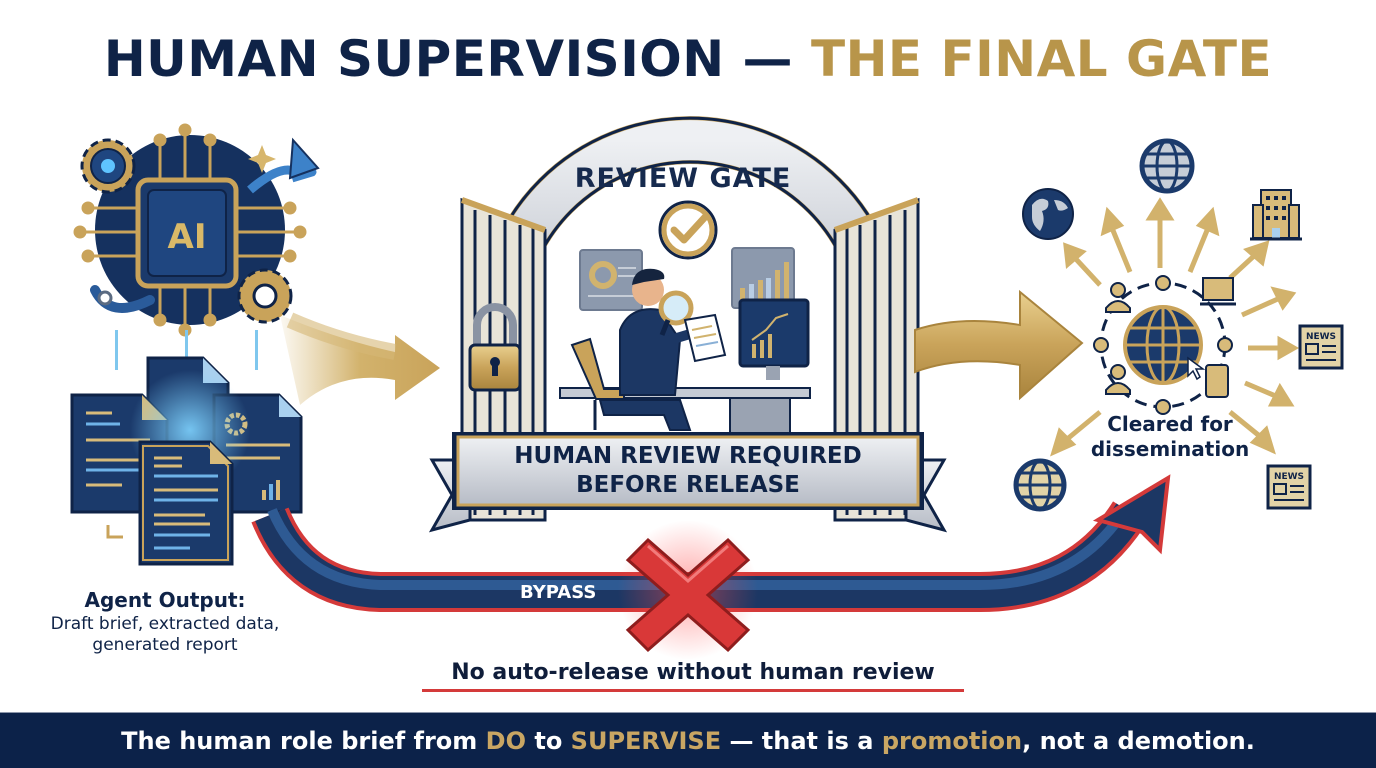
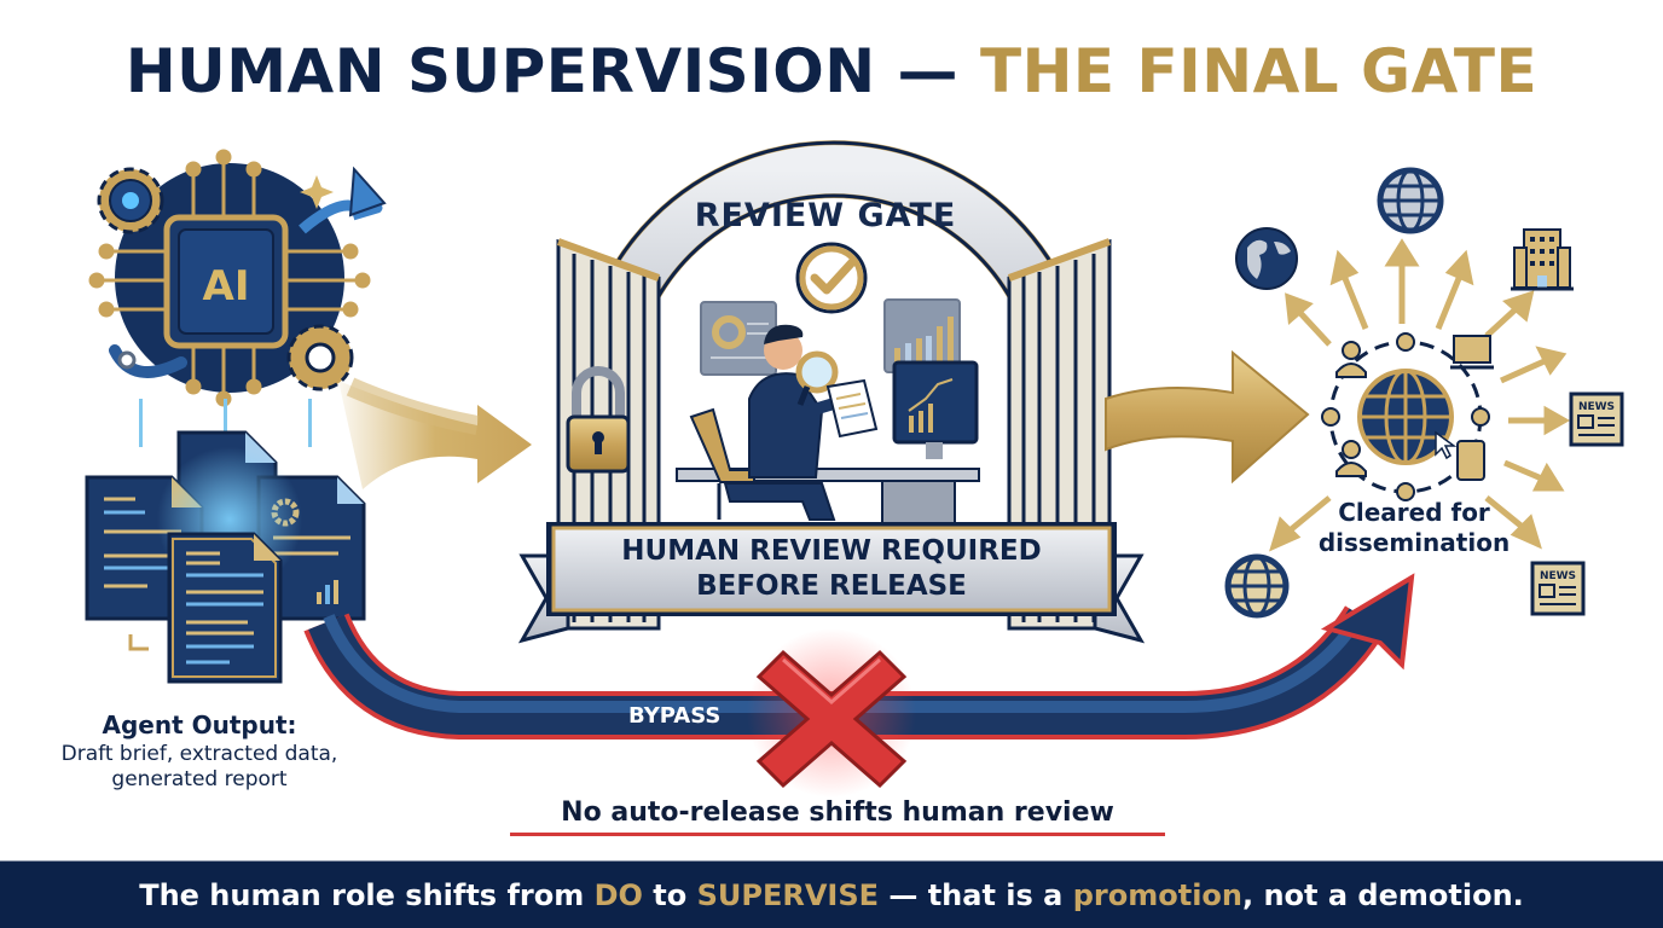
  HUMAN SUPERVISION — THE FINAL GATE
  AI
  NEWS
  NEWS
  REVIEW GATE
  HUMAN REVIEW REQUIRED
  BEFORE RELEASE
  Agent Output:
  Draft brief, extracted data,
  generated report
  BYPASS
- No auto-release without human review
+ No auto-release shifts human review
  Cleared for
  dissemination
- The human role brief from
+ The human role shifts from
  DO
  to
  SUPERVISE
  — that is a
  promotion
  , not a demotion.
